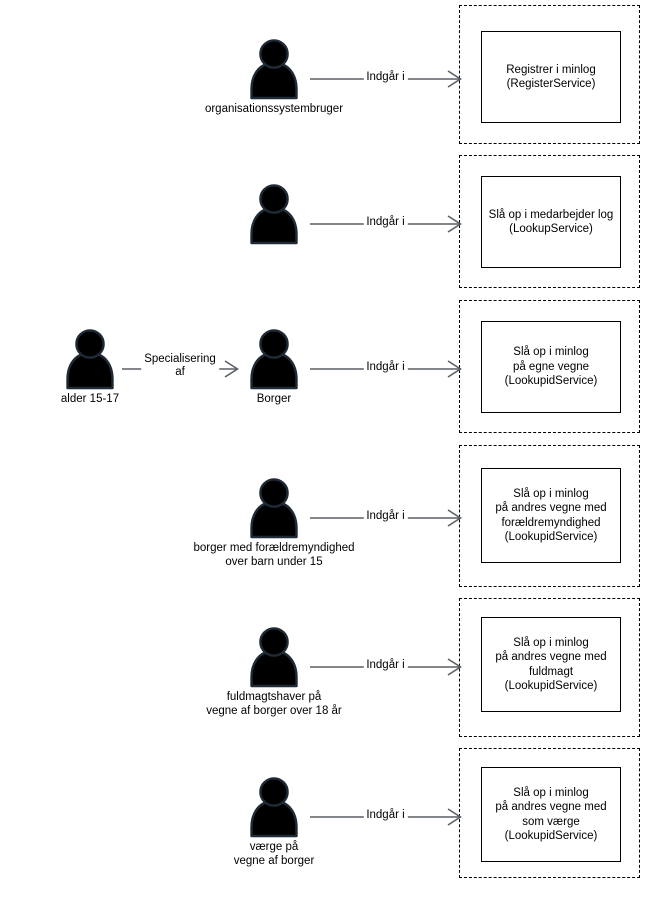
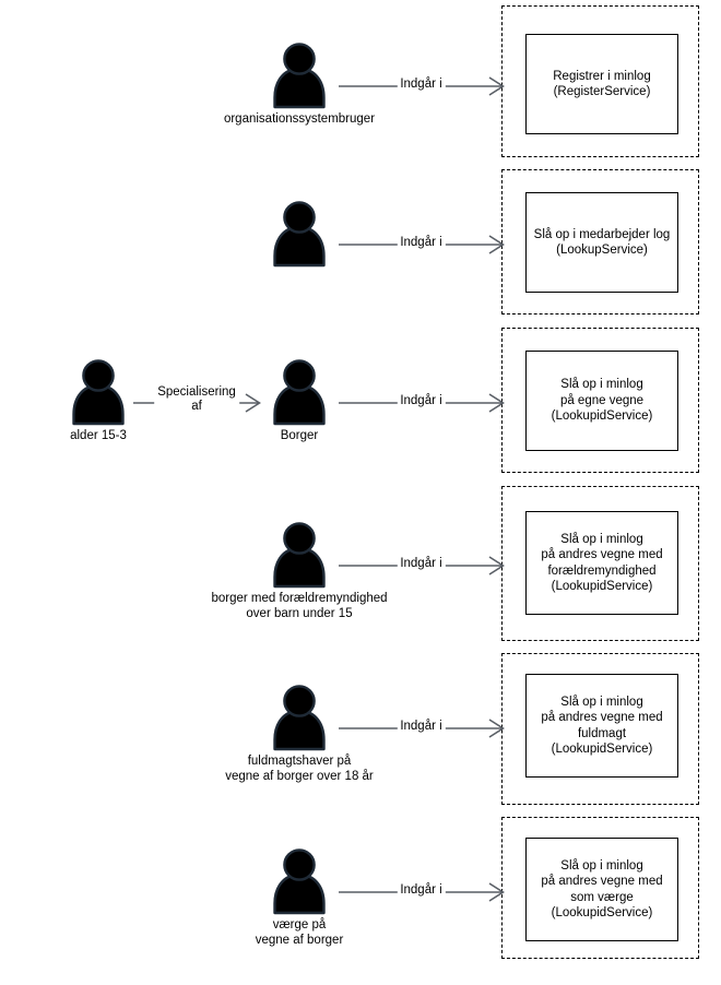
  Registrer i minlog
  (RegisterService)
  organisationssystembruger
  Indgår i
  Slå op i medarbejder log
  (LookupService)
  Indgår i
  Slå op i minlog
  på egne vegne
  (LookupidService)
  Borger
  Indgår i
- alder 15-17
+ alder 15-3
  Specialisering
  af
  Slå op i minlog
  på andres vegne med
  forældremyndighed
  (LookupidService)
  borger med forældremyndighed
  over barn under 15
  Indgår i
  Slå op i minlog
  på andres vegne med
  fuldmagt
  (LookupidService)
  fuldmagtshaver på
  vegne af borger over 18 år
  Indgår i
  Slå op i minlog
  på andres vegne med
  som værge
  (LookupidService)
  værge på
  vegne af borger
  Indgår i
